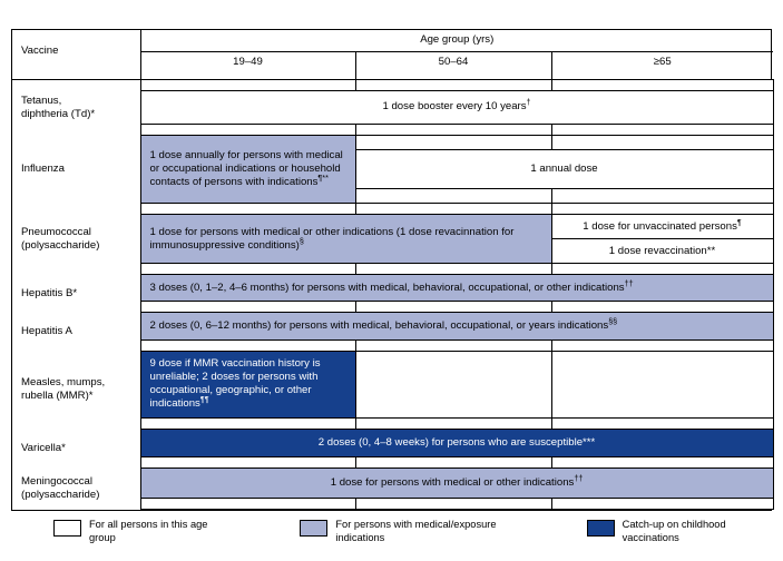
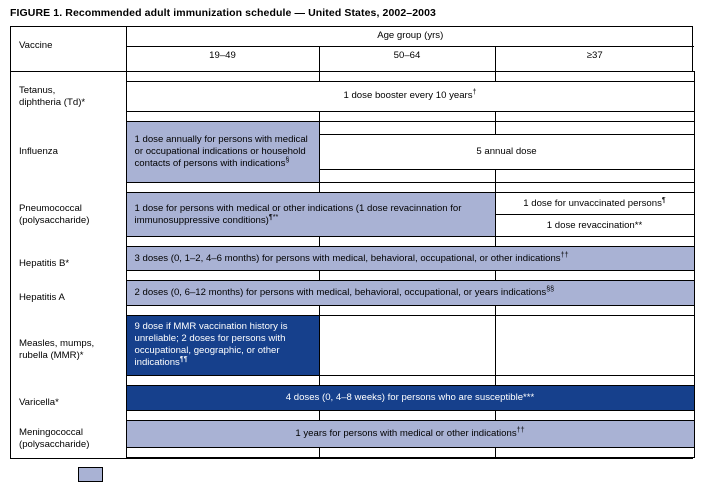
+ FIGURE 1. Recommended adult immunization schedule — United States, 2002–2003
  Vaccine	Age group (yrs)
- 19–49	50–64	≥65
+ 19–49	50–64	≥37
  Tetanus, diphtheria (Td)*
  1 dose booster every 10 years†
- Influenza	1 dose annually for persons with medical or occupational indications or household contacts of persons with indications¶**
+ Influenza	1 dose annually for persons with medical or occupational indications or household contacts of persons with indications§
- 1 annual dose
+ 5 annual dose
  Pneumococcal (polysaccharide)
- 1 dose for persons with medical or other indications (1 dose revacinnation for immunosuppressive conditions)§	1 dose for unvaccinated persons¶
+ 1 dose for persons with medical or other indications (1 dose revacinnation for immunosuppressive conditions)¶**	1 dose for unvaccinated persons¶
  1 dose revaccination**
  Hepatitis B*	3 doses (0, 1–2, 4–6 months) for persons with medical, behavioral, occupational, or other indications††
  Hepatitis A	2 doses (0, 6–12 months) for persons with medical, behavioral, occupational, or years indications§§
  Measles, mumps, rubella (MMR)*	9 dose if MMR vaccination history is unreliable; 2 doses for persons with occupational, geographic, or other indications¶¶
- Varicella*	2 doses (0, 4–8 weeks) for persons who are susceptible***
+ Varicella*	4 doses (0, 4–8 weeks) for persons who are susceptible***
- Meningococcal (polysaccharide)	1 dose for persons with medical or other indications††
+ Meningococcal (polysaccharide)	1 years for persons with medical or other indications††
- For all persons in this age group
- For persons with medical/exposure indications
- Catch-up on childhood vaccinations
